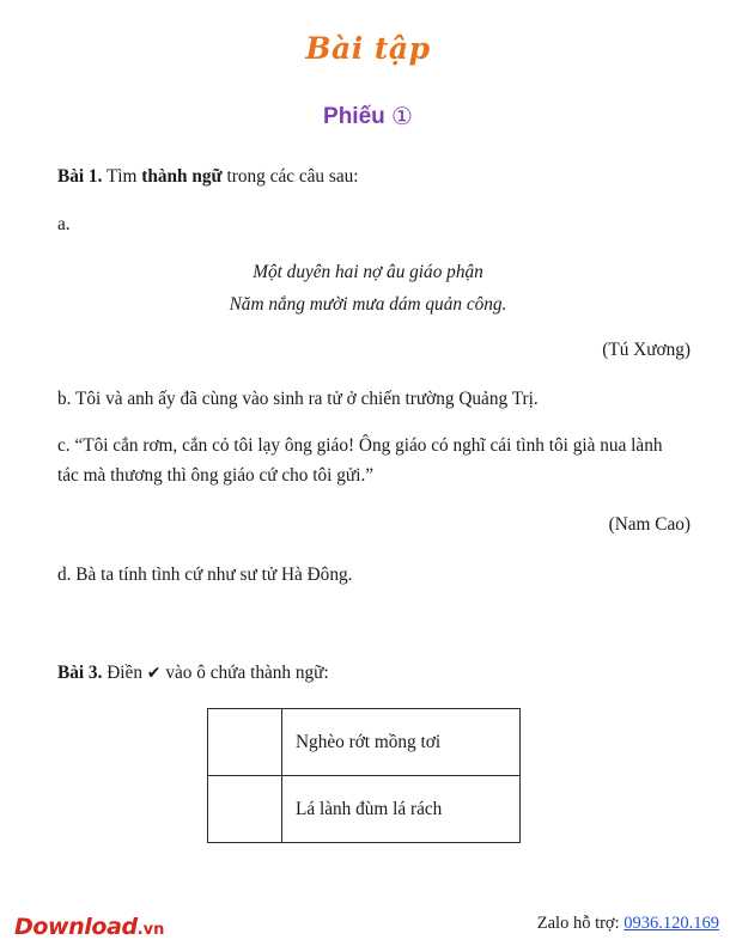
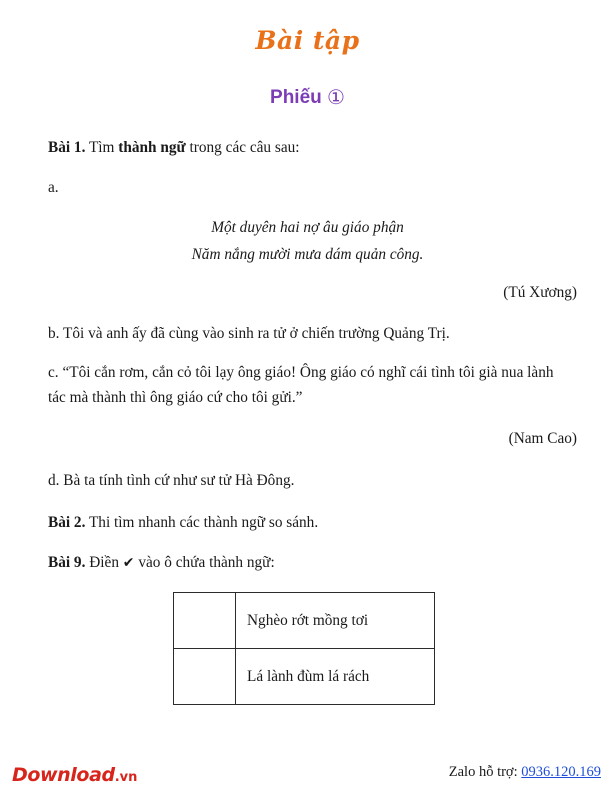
  Bài tập
  Phiếu ①
  Bài 1. Tìm thành ngữ trong các câu sau:
  a.
  Một duyên hai nợ âu giáo phận
  Năm nắng mười mưa dám quản công.
  (Tú Xương)
  b. Tôi và anh ấy đã cùng vào sinh ra tử ở chiến trường Quảng Trị.
  c. “Tôi cắn rơm, cắn cỏ tôi lạy ông giáo! Ông giáo có nghĩ cái tình tôi già nua lành
- tác mà thương thì ông giáo cứ cho tôi gửi.”
+ tác mà thành thì ông giáo cứ cho tôi gửi.”
  (Nam Cao)
  d. Bà ta tính tình cứ như sư tử Hà Đông.
+ Bài 2. Thi tìm nhanh các thành ngữ so sánh.
- Bài 3. Điền ✔ vào ô chứa thành ngữ:
+ Bài 9. Điền ✔ vào ô chứa thành ngữ:
  	Nghèo rớt mồng tơi
  	Lá lành đùm lá rách
  Download.vn
  Zalo hỗ trợ: 0936.120.169
